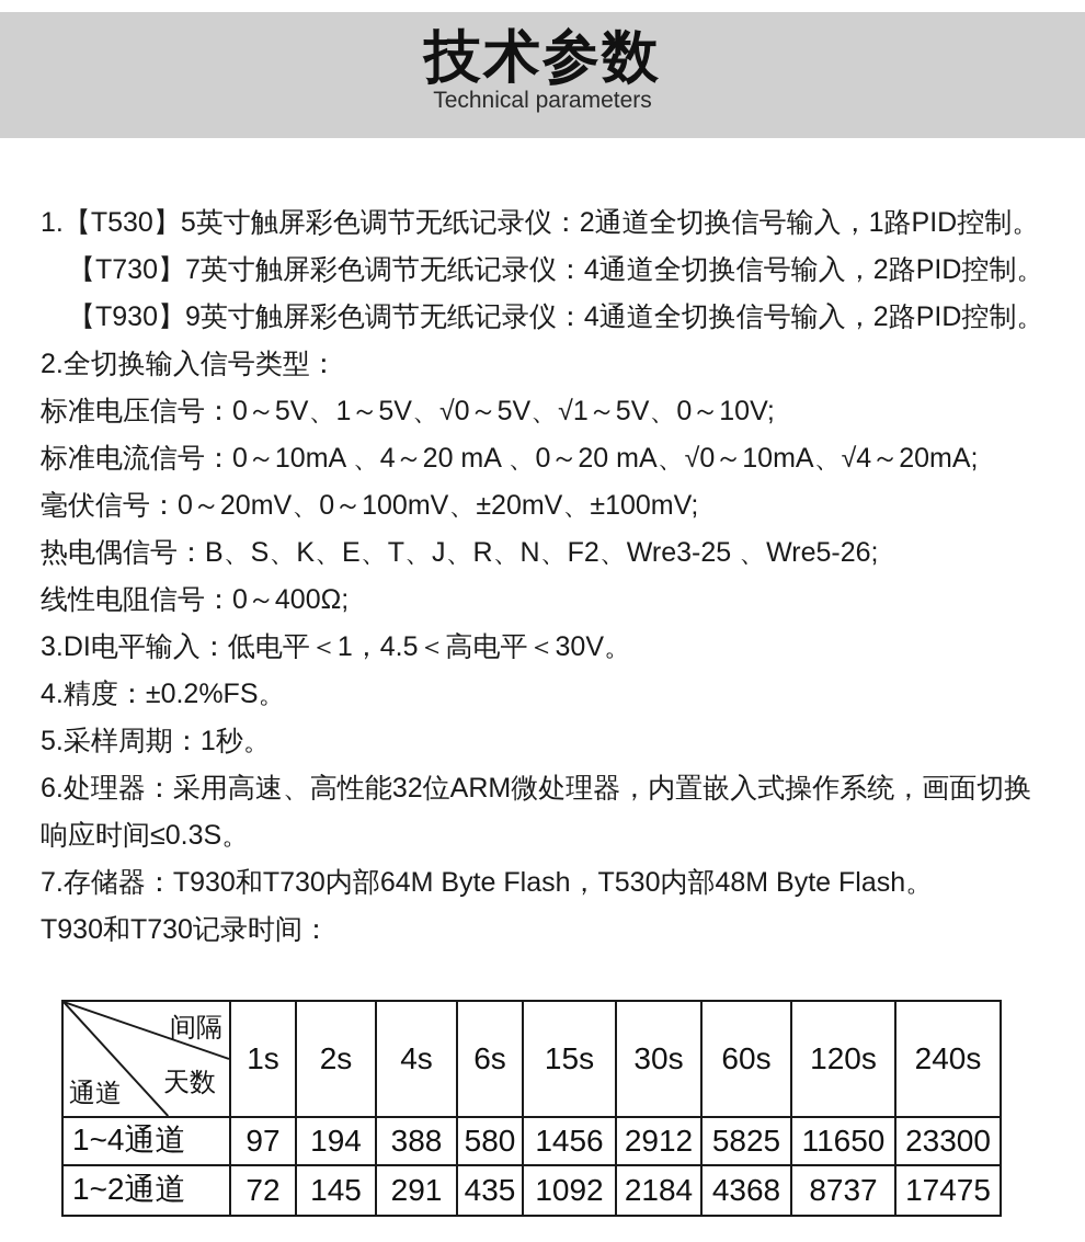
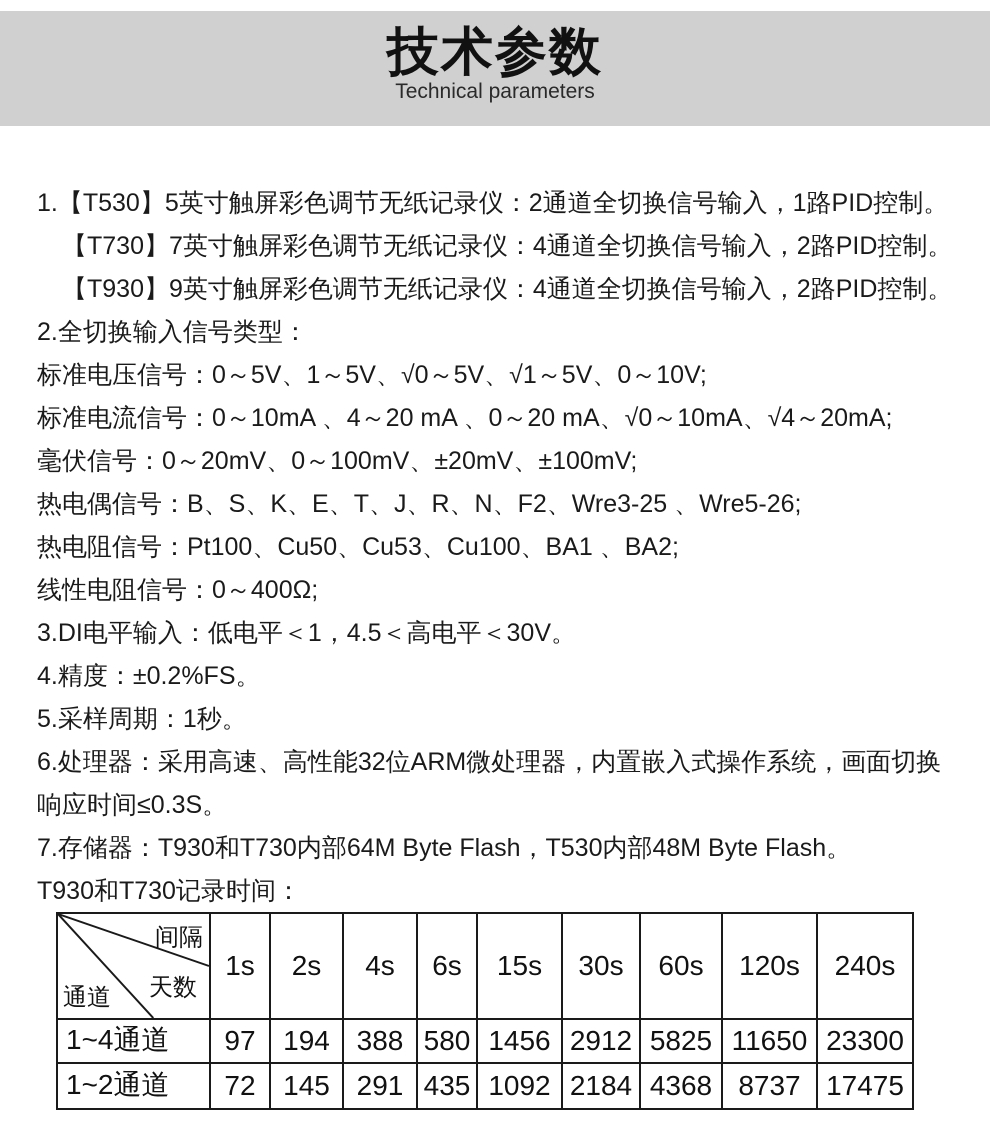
  技术参数
  Technical parameters
  1.【T530】5英寸触屏彩色调节无纸记录仪：2通道全切换信号输入，1路PID控制。
  【T730】7英寸触屏彩色调节无纸记录仪：4通道全切换信号输入，2路PID控制。
  【T930】9英寸触屏彩色调节无纸记录仪：4通道全切换信号输入，2路PID控制。
  2.全切换输入信号类型：
  标准电压信号：0～5V、1～5V、√0～5V、√1～5V、0～10V;
  标准电流信号：0～10mA 、4～20 mA 、0～20 mA、√0～10mA、√4～20mA;
  毫伏信号：0～20mV、0～100mV、±20mV、±100mV;
  热电偶信号：B、S、K、E、T、J、R、N、F2、Wre3-25 、Wre5-26;
+ 热电阻信号：Pt100、Cu50、Cu53、Cu100、BA1 、BA2;
  线性电阻信号：0～400Ω;
  3.DI电平输入：低电平＜1，4.5＜高电平＜30V。
  4.精度：±0.2%FS。
  5.采样周期：1秒。
  6.处理器：采用高速、高性能32位ARM微处理器，内置嵌入式操作系统，画面切换
  响应时间≤0.3S。
  7.存储器：T930和T730内部64M Byte Flash，T530内部48M Byte Flash。
  T930和T730记录时间：
  间隔 天数 通道	1s	2s	4s	6s	15s	30s	60s	120s	240s
  1~4通道	97	194	388	580	1456	2912	5825	11650	23300
  1~2通道	72	145	291	435	1092	2184	4368	8737	17475
